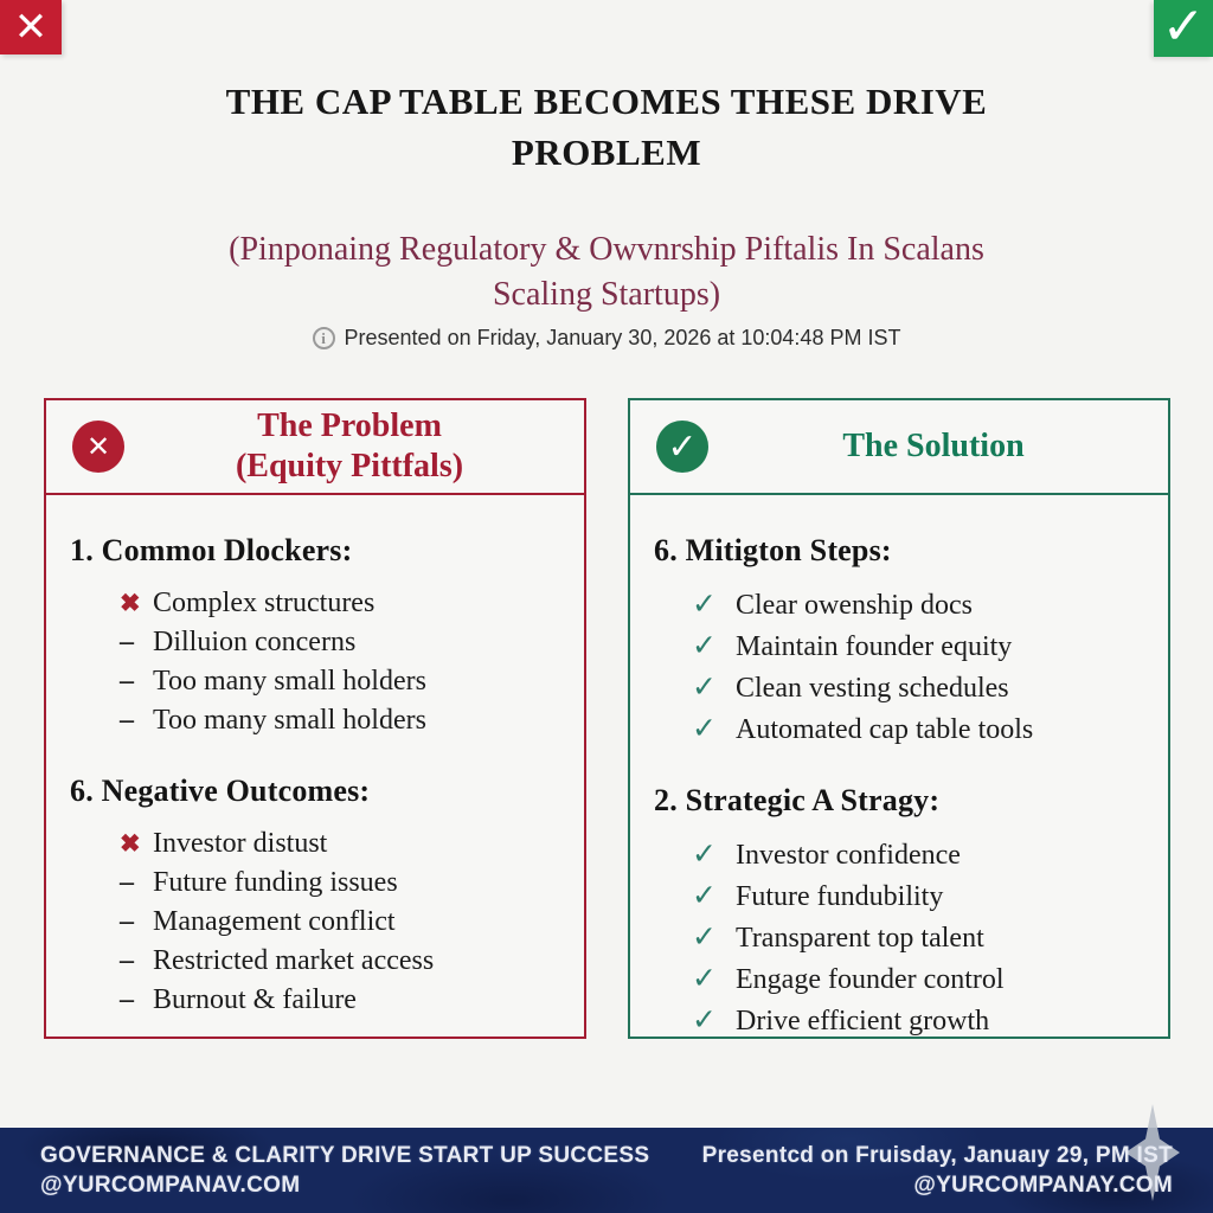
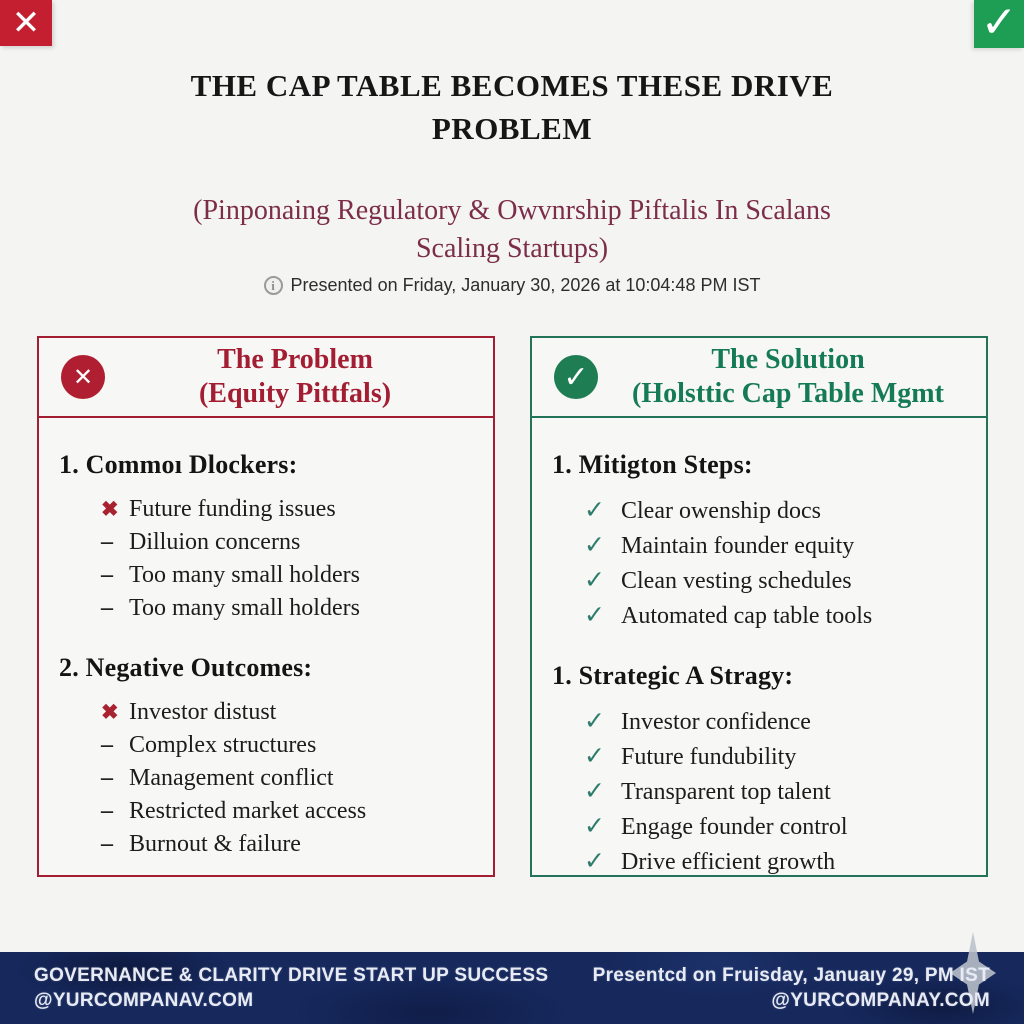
  ✕
  ✓
  THE CAP TABLE BECOMES THESE DRIVE
  PROBLEM
  (Pinponaing Regulatory & Owvnrship Piftalis In Scalans
  Scaling Startups)
  i
  Presented on Friday, January 30, 2026 at 10:04:48 PM IST
  ✕
  The Problem
  (Equity Pittfals)
  1. Commoı Dlockers:
  ✖
- Complex structures
+ Future funding issues
  –
  Dilluion concerns
  –
  Too many small holders
  –
  Too many small holders
- 6. Negative Outcomes:
+ 2. Negative Outcomes:
  ✖
  Investor distust
  –
- Future funding issues
+ Complex structures
  –
  Management conflict
  –
  Restricted market access
  –
  Burnout & failure
  ✓
  The Solution
+ (Holsttic Cap Table Mgmt
- 6. Mitigton Steps:
+ 1. Mitigton Steps:
  ✓
  Clear owenship docs
  ✓
  Maintain founder equity
  ✓
  Clean vesting schedules
  ✓
  Automated cap table tools
- 2. Strategic A Stragy:
+ 1. Strategic A Stragy:
  ✓
  Investor confidence
  ✓
  Future fundubility
  ✓
  Transparent top talent
  ✓
  Engage founder control
  ✓
  Drive efficient growth
  GOVERNANCE & CLARITY DRIVE START UP SUCCESS
  @YURCOMPANAV.COM
  Presentcd on Fruisday, Januaıy 29, PM IST
  @YURCOMPANAY.COM
